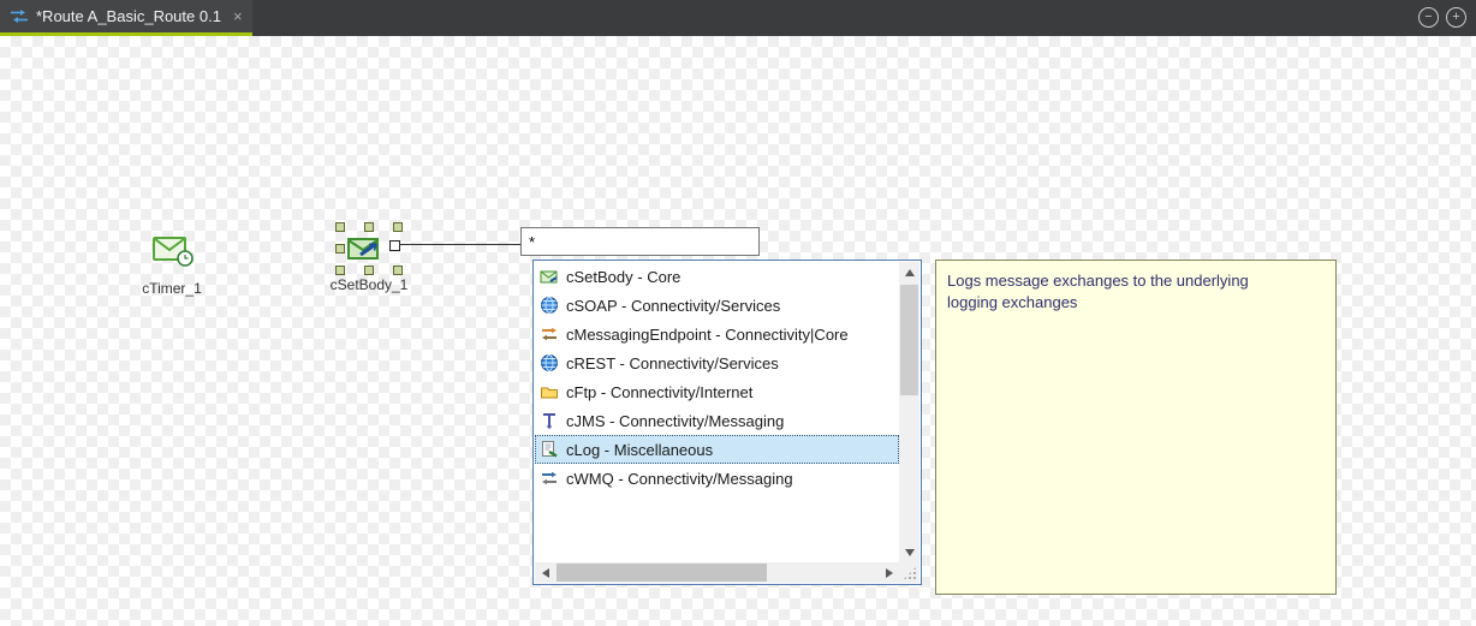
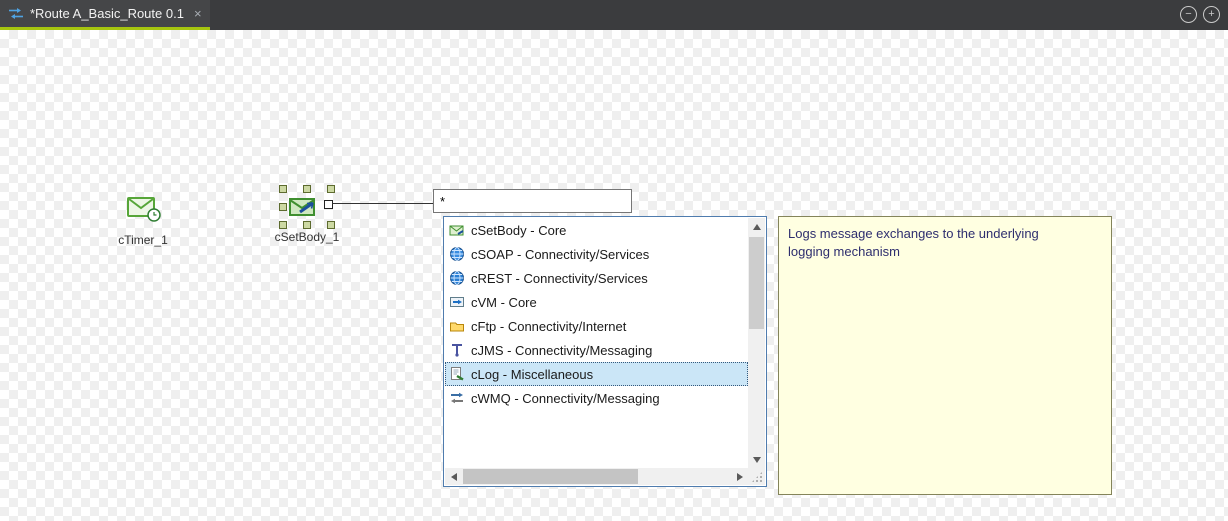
  *Route A_Basic_Route 0.1
  ×
  −
  +
  cTimer_1
  cSetBody_1
  *
  cSetBody - Core
  cSOAP - Connectivity/Services
- cMessagingEndpoint - Connectivity|Core
  cREST - Connectivity/Services
+ cVM - Core
  cFtp - Connectivity/Internet
  cJMS - Connectivity/Messaging
  cLog - Miscellaneous
  cWMQ - Connectivity/Messaging
- Logs message exchanges to the underlying logging exchanges
+ Logs message exchanges to the underlying logging mechanism
